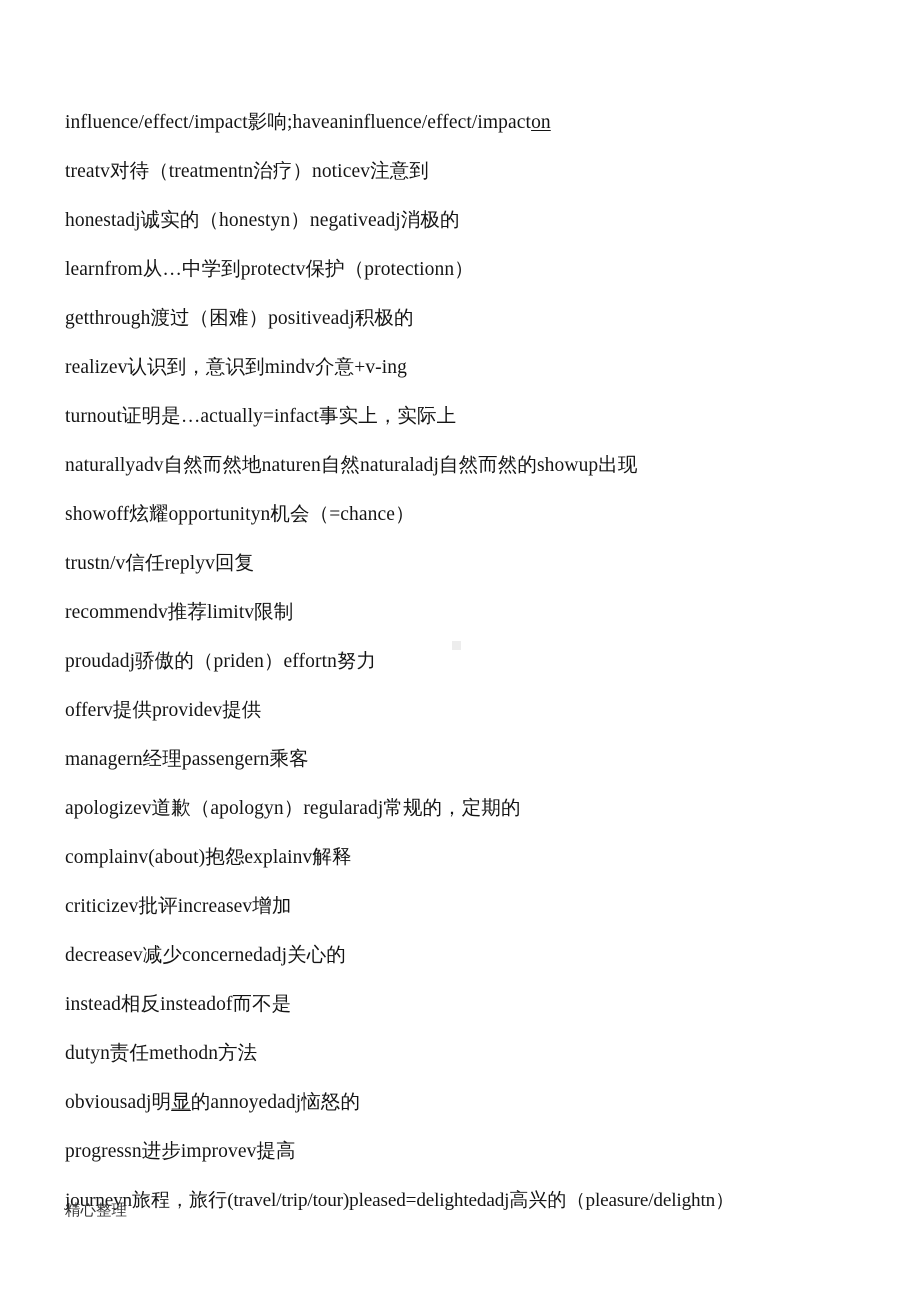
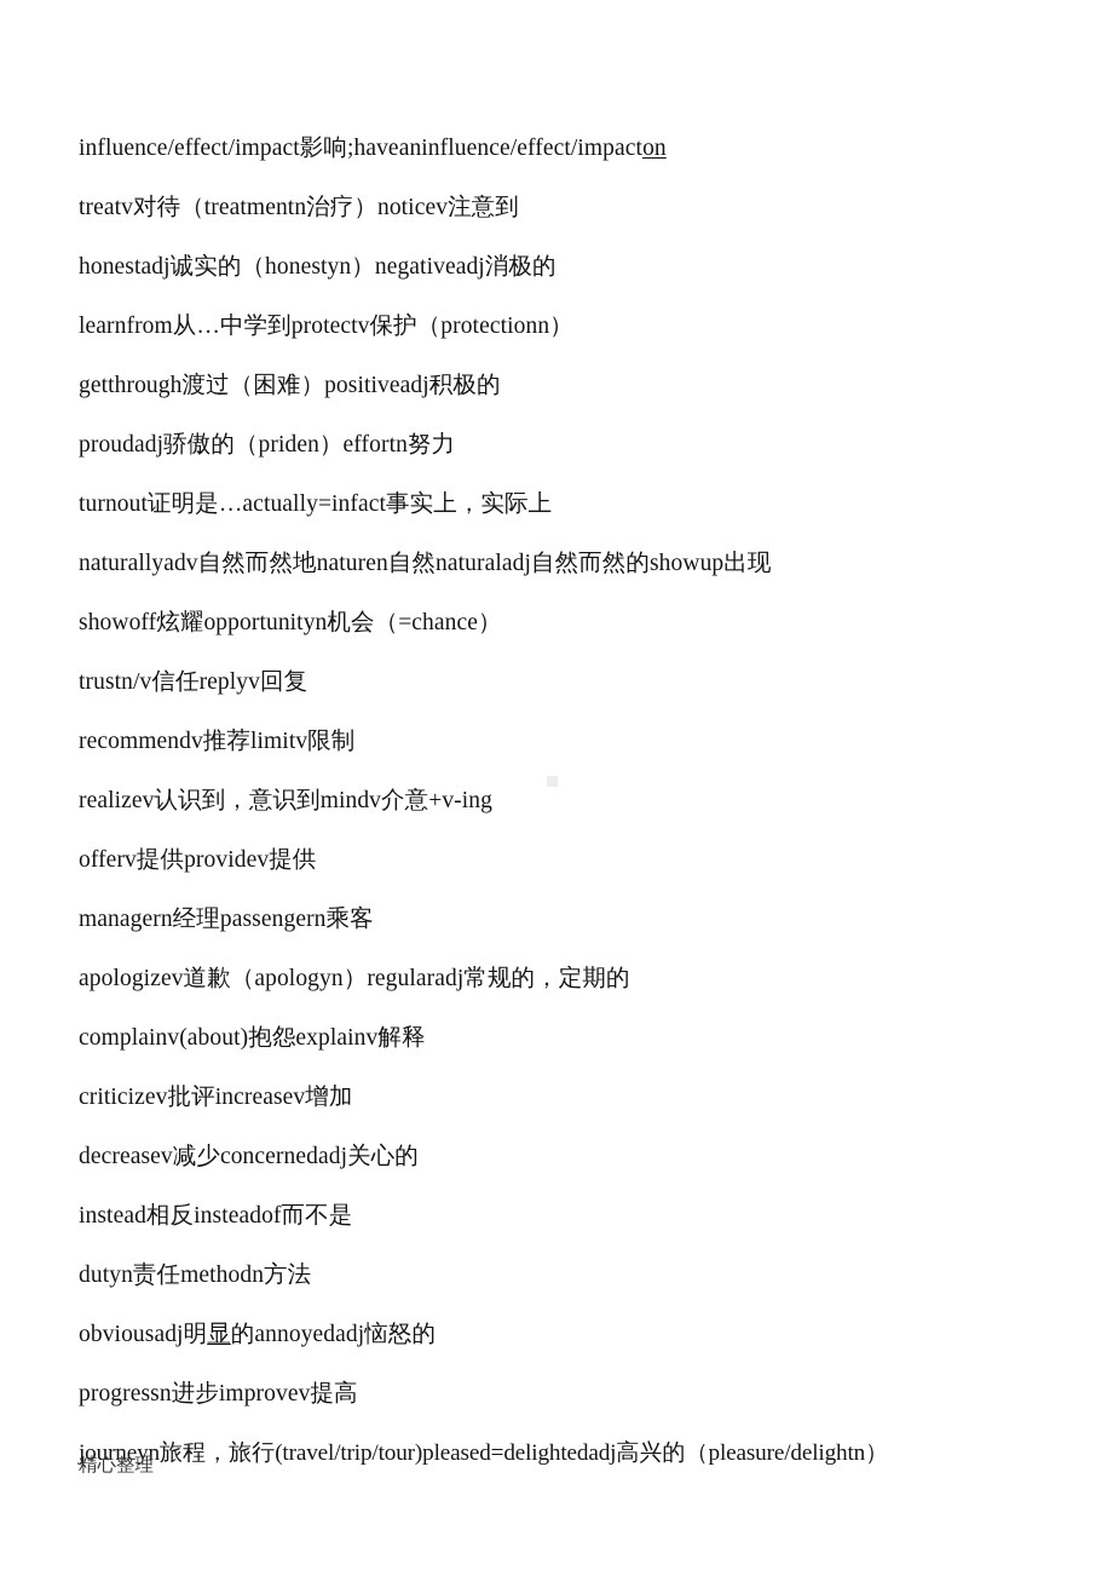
  influence/effect/impact影响;haveaninfluence/effect/impacton
  treatv对待（treatmentn治疗）noticev注意到
  honestadj诚实的（honestyn）negativeadj消极的
  learnfrom从…中学到protectv保护（protectionn）
  getthrough渡过（困难）positiveadj积极的
- realizev认识到，意识到mindv介意+v-ing
+ proudadj骄傲的（priden）effortn努力
  turnout证明是…actually=infact事实上，实际上
  naturallyadv自然而然地naturen自然naturaladj自然而然的showup出现
  showoff炫耀opportunityn机会（=chance）
  trustn/v信任replyv回复
  recommendv推荐limitv限制
- proudadj骄傲的（priden）effortn努力
+ realizev认识到，意识到mindv介意+v-ing
  offerv提供providev提供
  managern经理passengern乘客
  apologizev道歉（apologyn）regularadj常规的，定期的
  complainv(about)抱怨explainv解释
  criticizev批评increasev增加
  decreasev减少concernedadj关心的
  instead相反insteadof而不是
  dutyn责任methodn方法
  obviousadj明显的annoyedadj恼怒的
  progressn进步improvev提高
  journeyn旅程，旅行(travel/trip/tour)pleased=delightedadj高兴的（pleasure/delightn）
  精心整理
